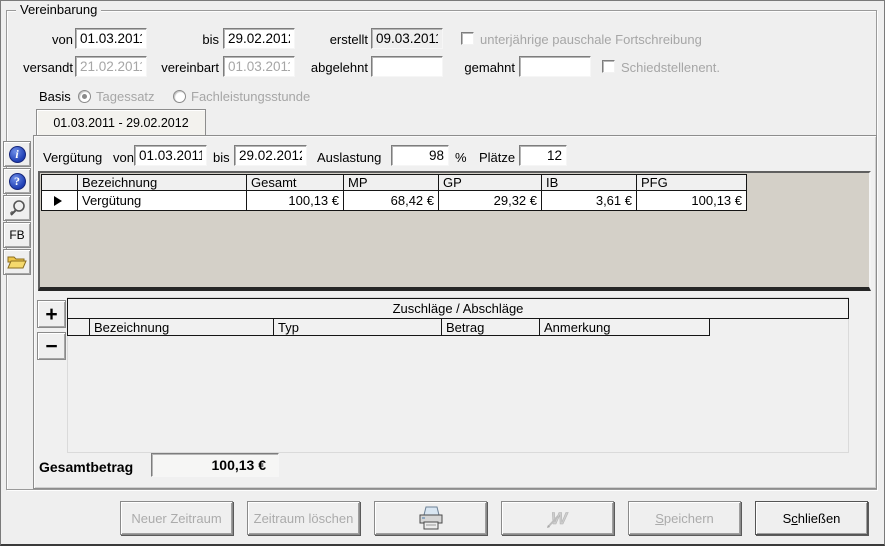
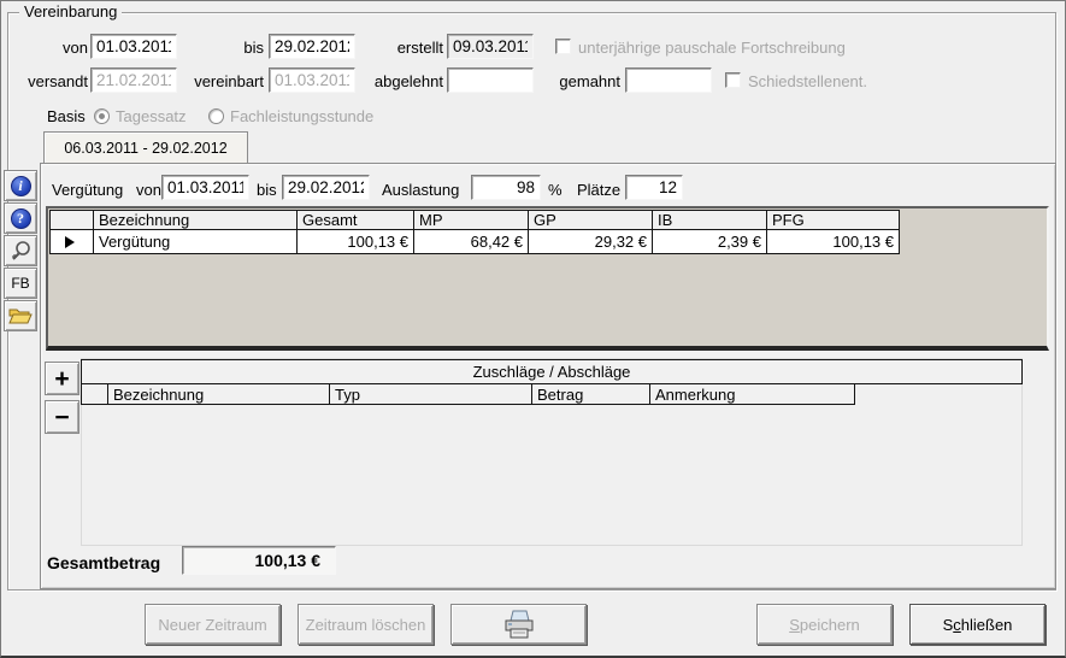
  Vereinbarung
  von
  01.03.201
  bis
  29.02.201
  erstellt
  09.03.201
  unterjährige pauschale Fortschreibung
  versandt
  21.02.201
  vereinbart
  01.03.201
  abgelehnt
  gemahnt
  Schiedstellenent.
  Basis
  Tagessatz
  Fachleistungsstunde
- 01.03.2011 - 29.02.2012
+ 06.03.2011 - 29.02.2012
  i
  ?
  FB
  Vergütung
  von
  01.03.201
  bis
  29.02.201
  Auslastung
  98
  %
  Plätze
  12
  	Bezeichnung	Gesamt	MP	GP	IB	PFG
- 	Vergütung	100,13 €	68,42 €	29,32 €	3,61 €	100,13 €
+ 	Vergütung	100,13 €	68,42 €	29,32 €	2,39 €	100,13 €
  +
  −
  Zuschläge / Abschläge
  	Bezeichnung	Typ	Betrag	Anmerkung
  Gesamtbetrag
  100,13 €
  Neuer Zeitraum
  Zeitraum löschen
- W
  S
  peichern
  S
  c
  hließen
